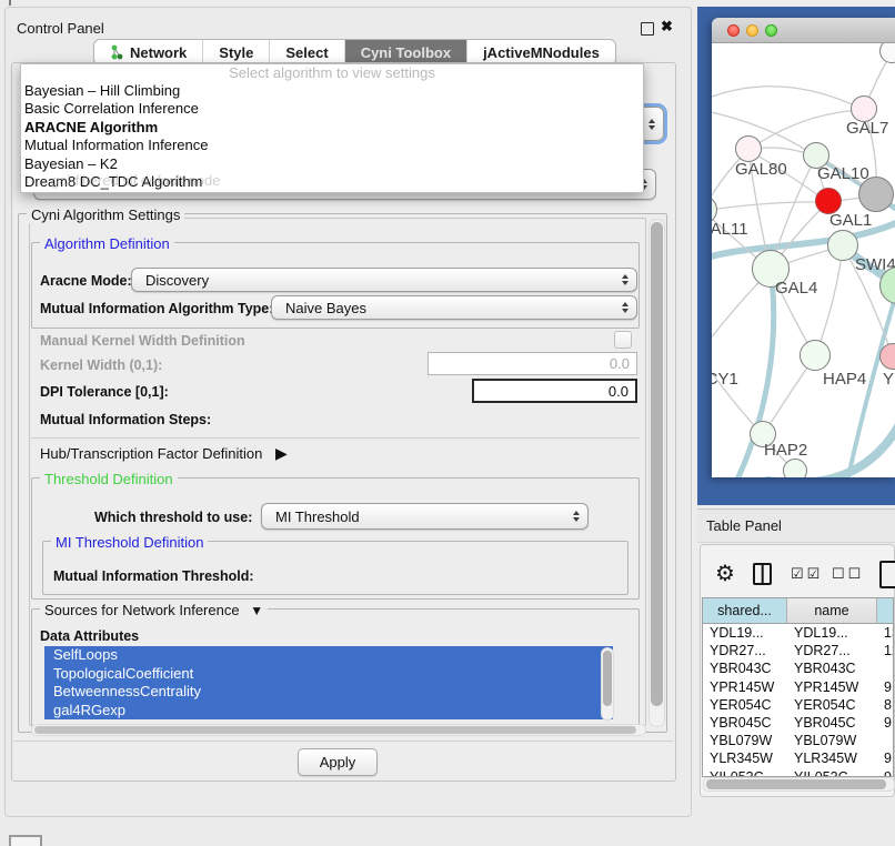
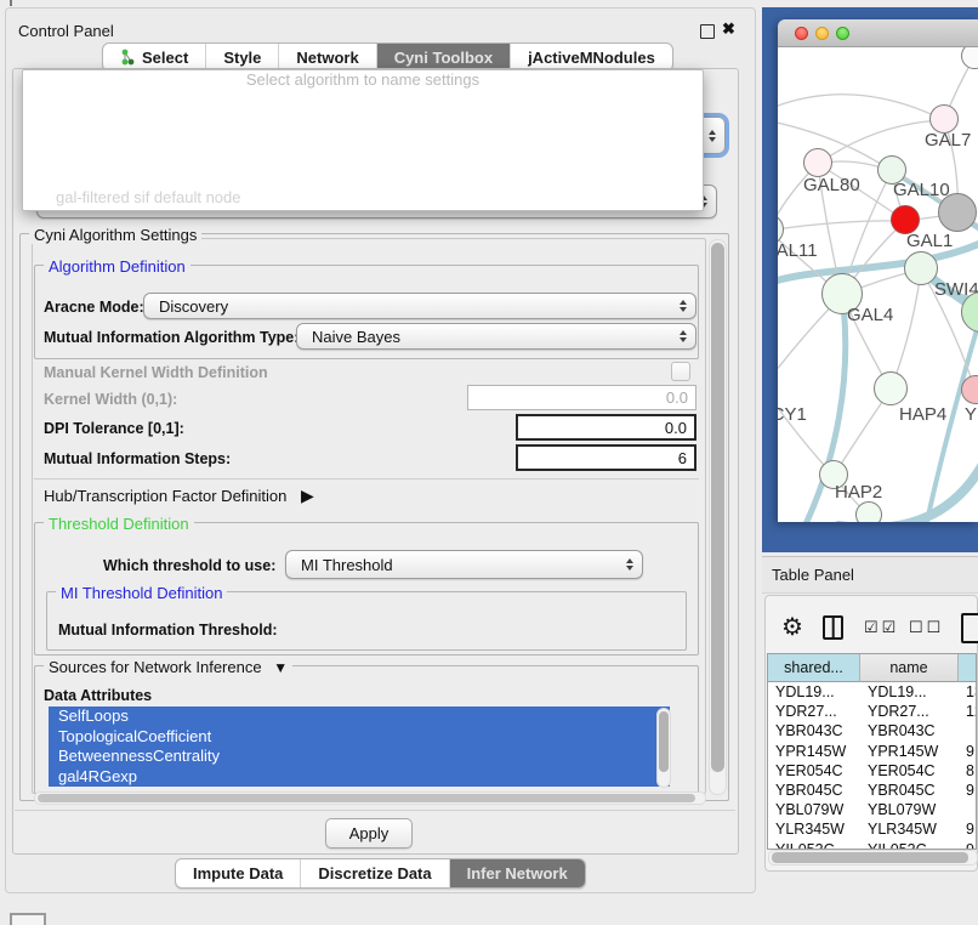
  Control Panel
  ✖
- Network
+ Select
  Style
- Select
+ Network
  Cyni Toolbox
  jActiveMNodules
- Select algorithm to view settings
+ Select algorithm to name settings
- Bayesian – Hill Climbing
- Basic Correlation Inference
- ARACNE Algorithm
- Mutual Information Inference
- Bayesian – K2
- Dream8 DC_TDC Algorithm
  gal-filtered sif default node
  Cyni Algorithm Settings
  Algorithm Definition
  Aracne Mode:
  Discovery
  Mutual Information Algorithm Type
  Naive Bayes
  Manual Kernel Width Definition
  Kernel Width (0,1):
  0.0
  DPI Tolerance [0,1]:
  0.0
  Mutual Information Steps:
+ 6
  Hub/Transcription Factor Definition ▶
  Threshold Definition
  Which threshold to use:
  MI Threshold
  MI Threshold Definition
  Mutual Information Threshold:
  Sources for Network Inference ▼
  Data Attributes
  SelfLoops
  TopologicalCoefficient
  BetweennessCentrality
  gal4RGexp
  Apply
+ Impute Data
+ Discretize Data
+ Infer Network
  GAL7
  GAL80
  GAL10
  GAL1
  AL11
  SWI4
  GAL4
  CY1
  HAP4
  Y
  HAP2
  Table Panel
  ⚙
  ☑☑
  ☐☐
  shared...
  name
  YDL19...
  YDL19...
  YDR27...
  YDR27...
  YBR043C
  YBR043C
  YPR145W
  YPR145W
  YER054C
  YER054C
  YBR045C
  YBR045C
  YBL079W
  YBL079W
  YLR345W
  YLR345W
